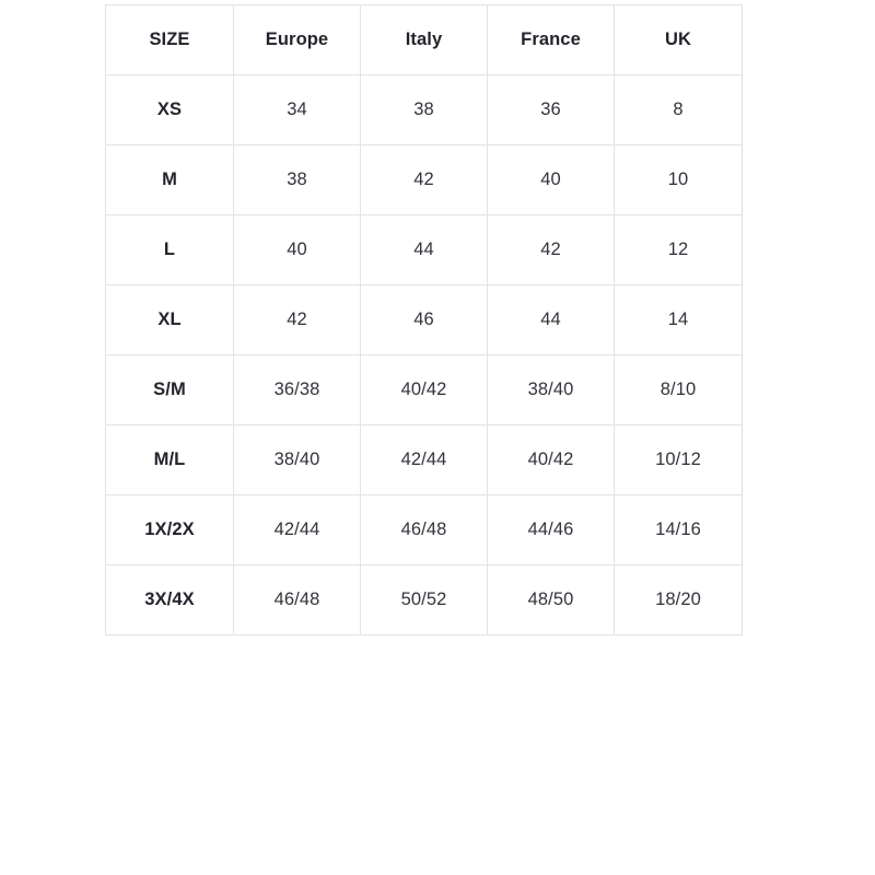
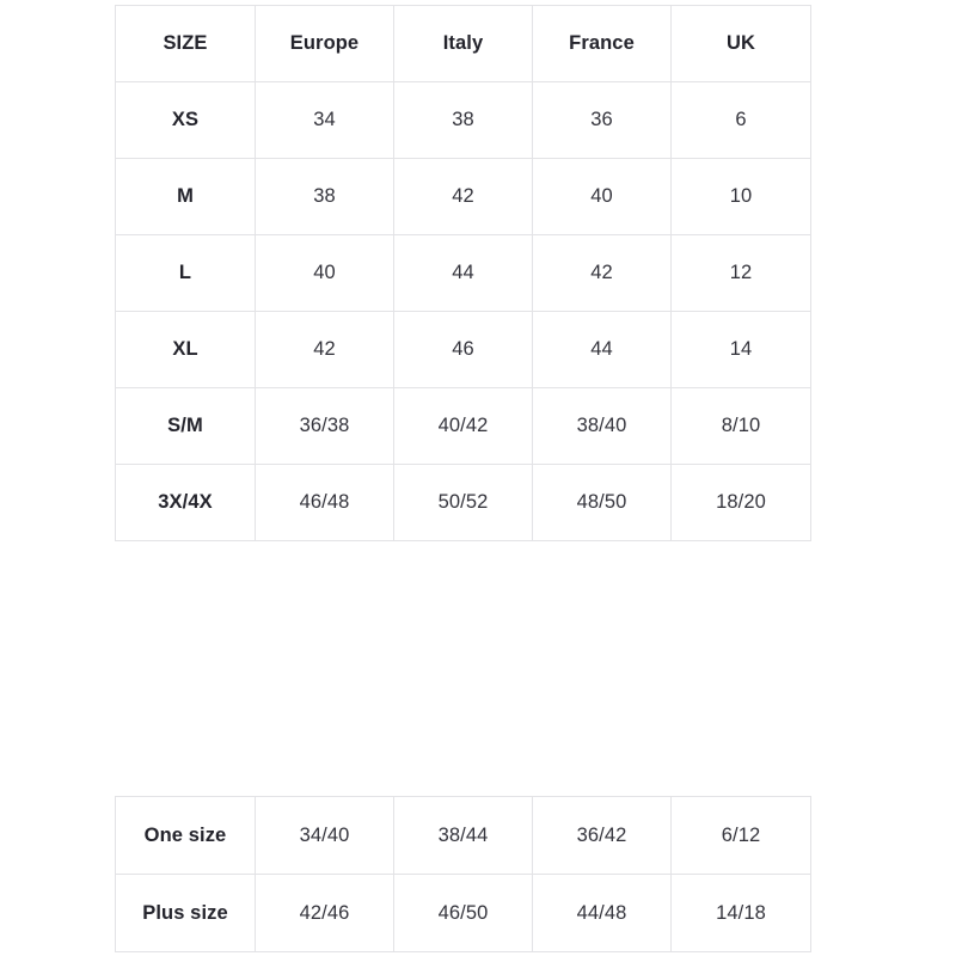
  SIZE	Europe	Italy	France	UK
- XS	34	38	36	8
+ XS	34	38	36	6
  M	38	42	40	10
  L	40	44	42	12
  XL	42	46	44	14
  S/M	36/38	40/42	38/40	8/10
- M/L	38/40	42/44	40/42	10/12
- 1X/2X	42/44	46/48	44/46	14/16
  3X/4X	46/48	50/52	48/50	18/20
+ One size	34/40	38/44	36/42	6/12
+ Plus size	42/46	46/50	44/48	14/18
